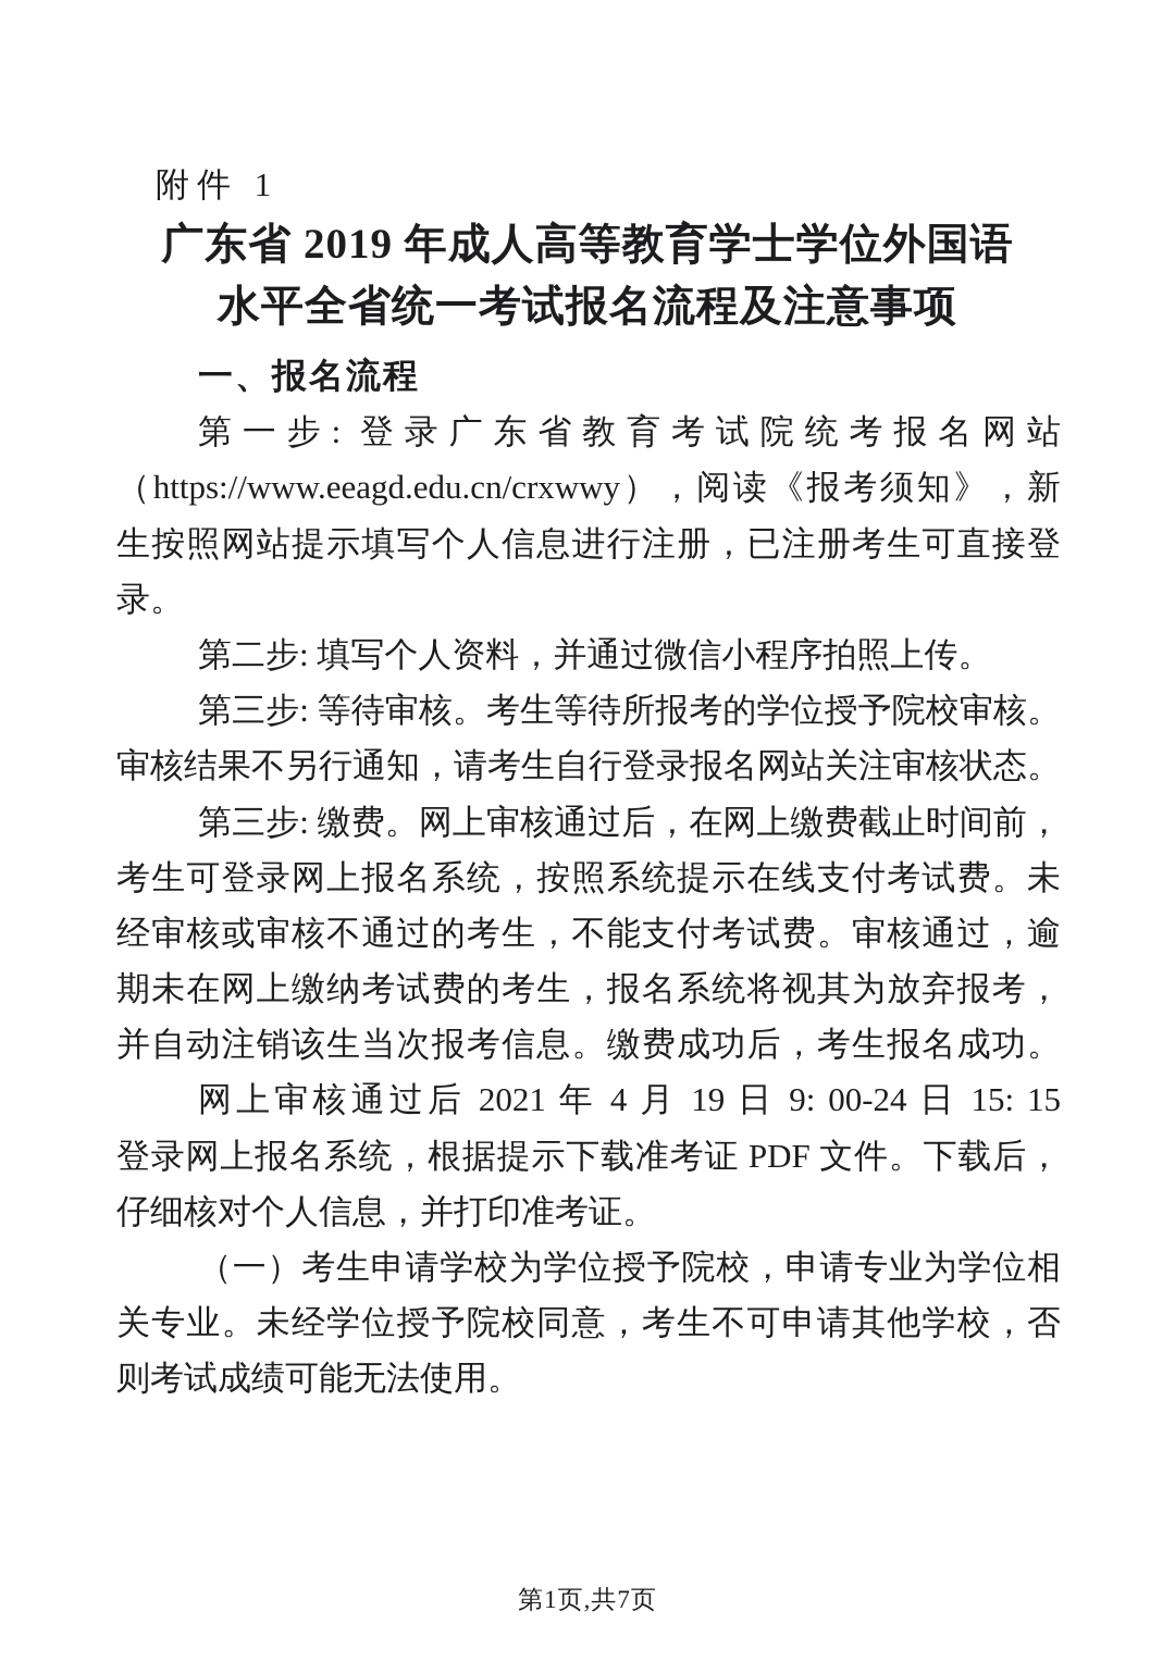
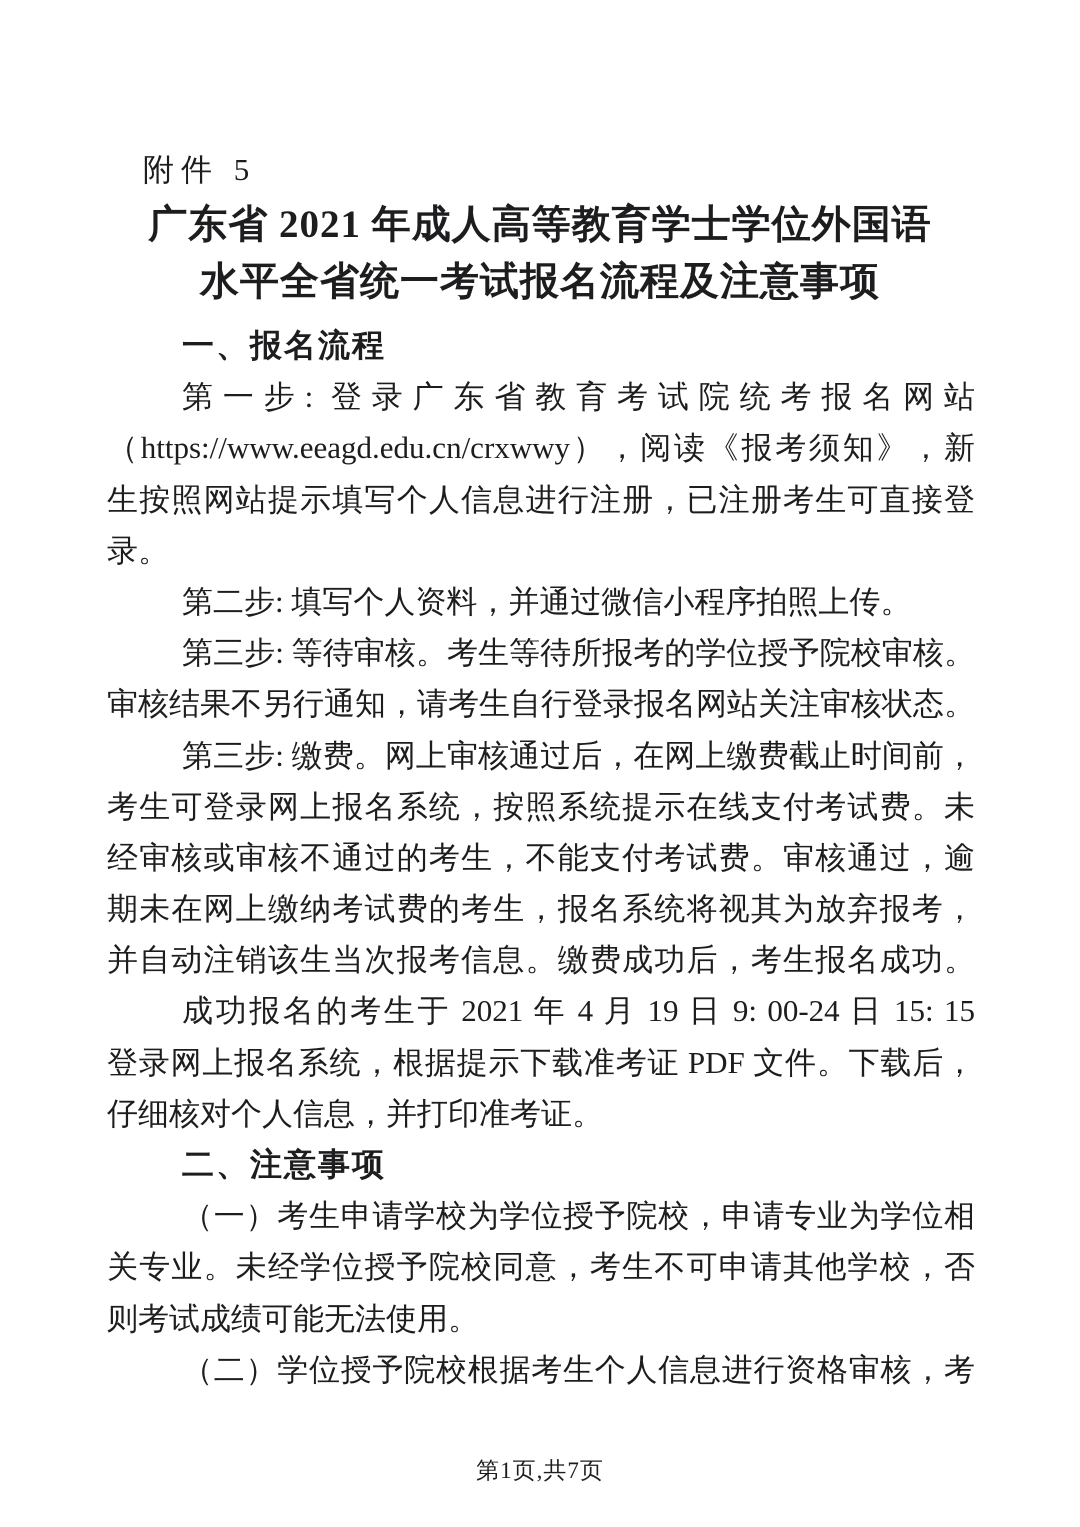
- 附件 1
+ 附件 5
- 广东省 2019 年成人高等教育学士学位外国语
+ 广东省 2021 年成人高等教育学士学位外国语
  水平全省统一考试报名流程及注意事项
  一、报名流程
  第一步: 登录广东省教育考试院统考报名网站
  （https://www.eeagd.edu.cn/crxwwy），阅读《报考须知》，新
  生按照网站提示填写个人信息进行注册，已注册考生可直接登
  录。
  第二步: 填写个人资料，并通过微信小程序拍照上传。
  第三步: 等待审核。考生等待所报考的学位授予院校审核。
  审核结果不另行通知，请考生自行登录报名网站关注审核状态。
  第三步: 缴费。网上审核通过后，在网上缴费截止时间前，
  考生可登录网上报名系统，按照系统提示在线支付考试费。未
  经审核或审核不通过的考生，不能支付考试费。审核通过，逾
  期未在网上缴纳考试费的考生，报名系统将视其为放弃报考，
  并自动注销该生当次报考信息。缴费成功后，考生报名成功。
- 网上审核通过后 2021 年 4 月 19 日 9: 00-24 日 15: 15
+ 成功报名的考生于 2021 年 4 月 19 日 9: 00-24 日 15: 15
  登录网上报名系统，根据提示下载准考证 PDF 文件。下载后，
  仔细核对个人信息，并打印准考证。
+ 二、注意事项
  （一）考生申请学校为学位授予院校，申请专业为学位相
  关专业。未经学位授予院校同意，考生不可申请其他学校，否
  则考试成绩可能无法使用。
+ （二）学位授予院校根据考生个人信息进行资格审核，考
  第1页,共7页
